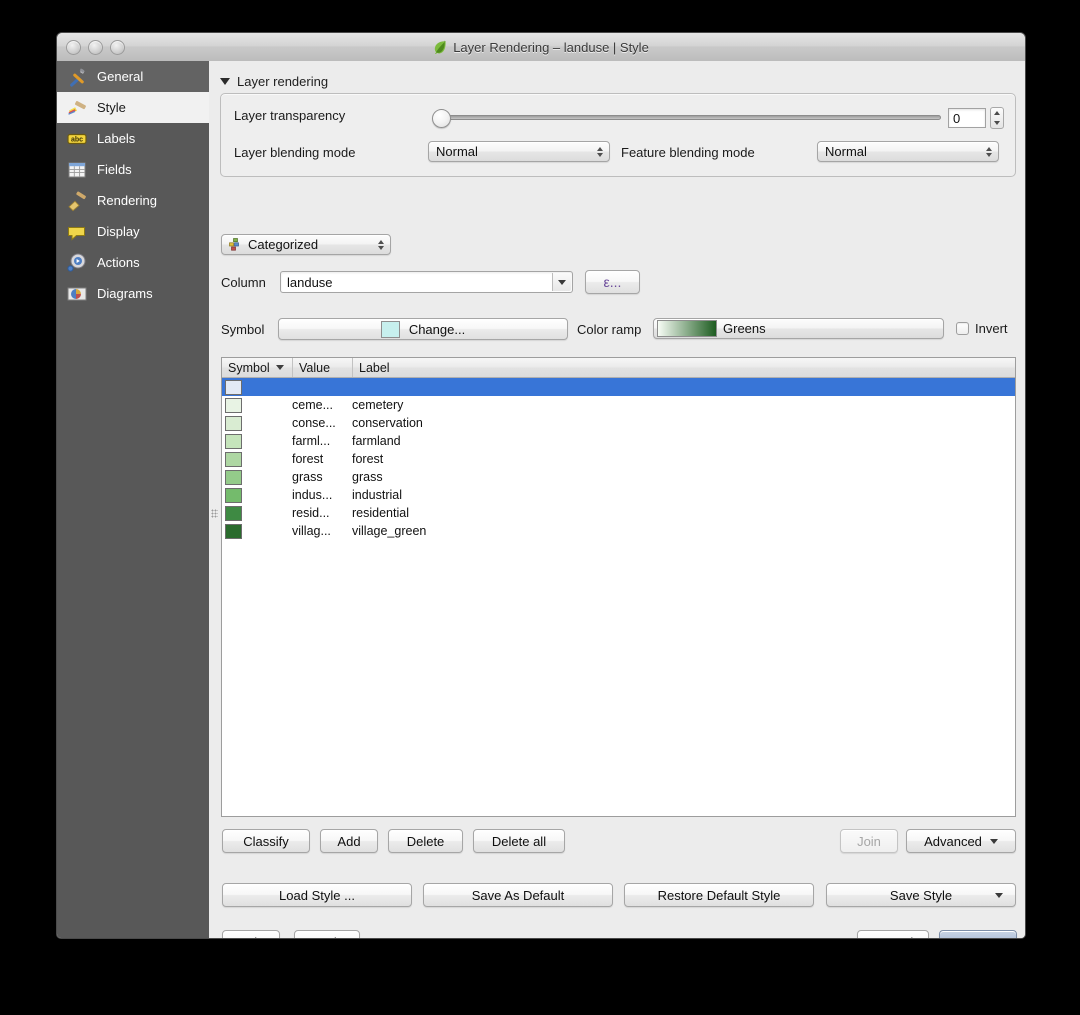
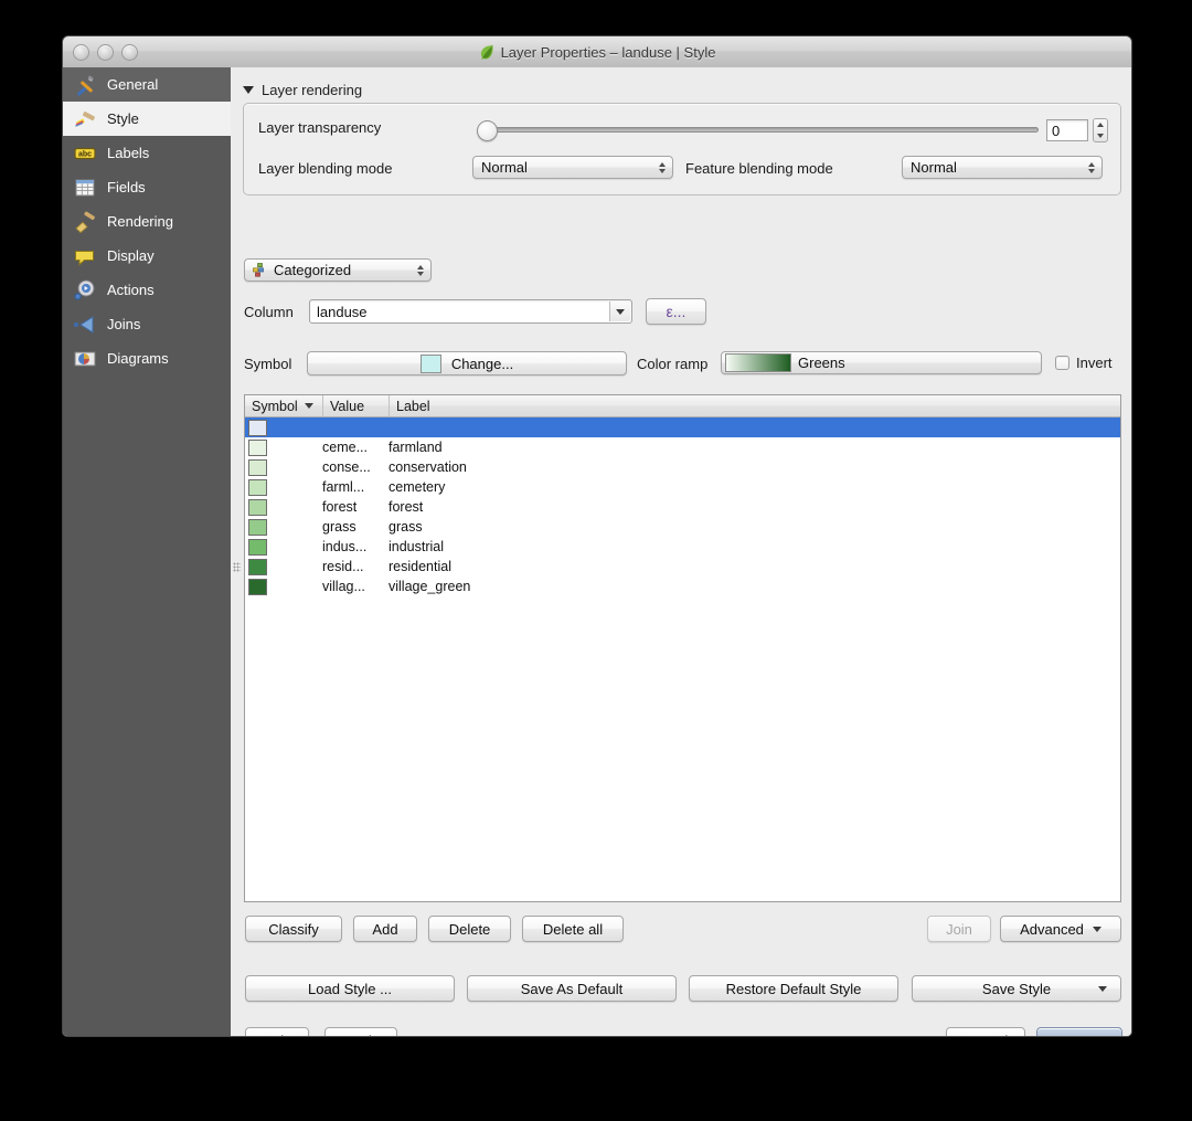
- Layer Rendering – landuse | Style
+ Layer Properties – landuse | Style
  General
  Style
  Labels
  Fields
  Rendering
  Display
  Actions
+ Joins
  Diagrams
  Layer rendering
  Layer transparency
  0
  Layer blending mode
  Normal
  Feature blending mode
  Normal
  Categorized
  Column
  landuse
  ε...
  Symbol
  Change...
  Color ramp
  Greens
  Invert
  Symbol
  Value
  Label
  ceme...
- cemetery
+ farmland
  conse...
  conservation
  farml...
- farmland
+ cemetery
  forest
  forest
  grass
  grass
  indus...
  industrial
  resid...
  residential
  villag...
  village_green
  Classify
  Add
  Delete
  Delete all
  Join
  Advanced
  Load Style ...
  Save As Default
  Restore Default Style
  Save Style
